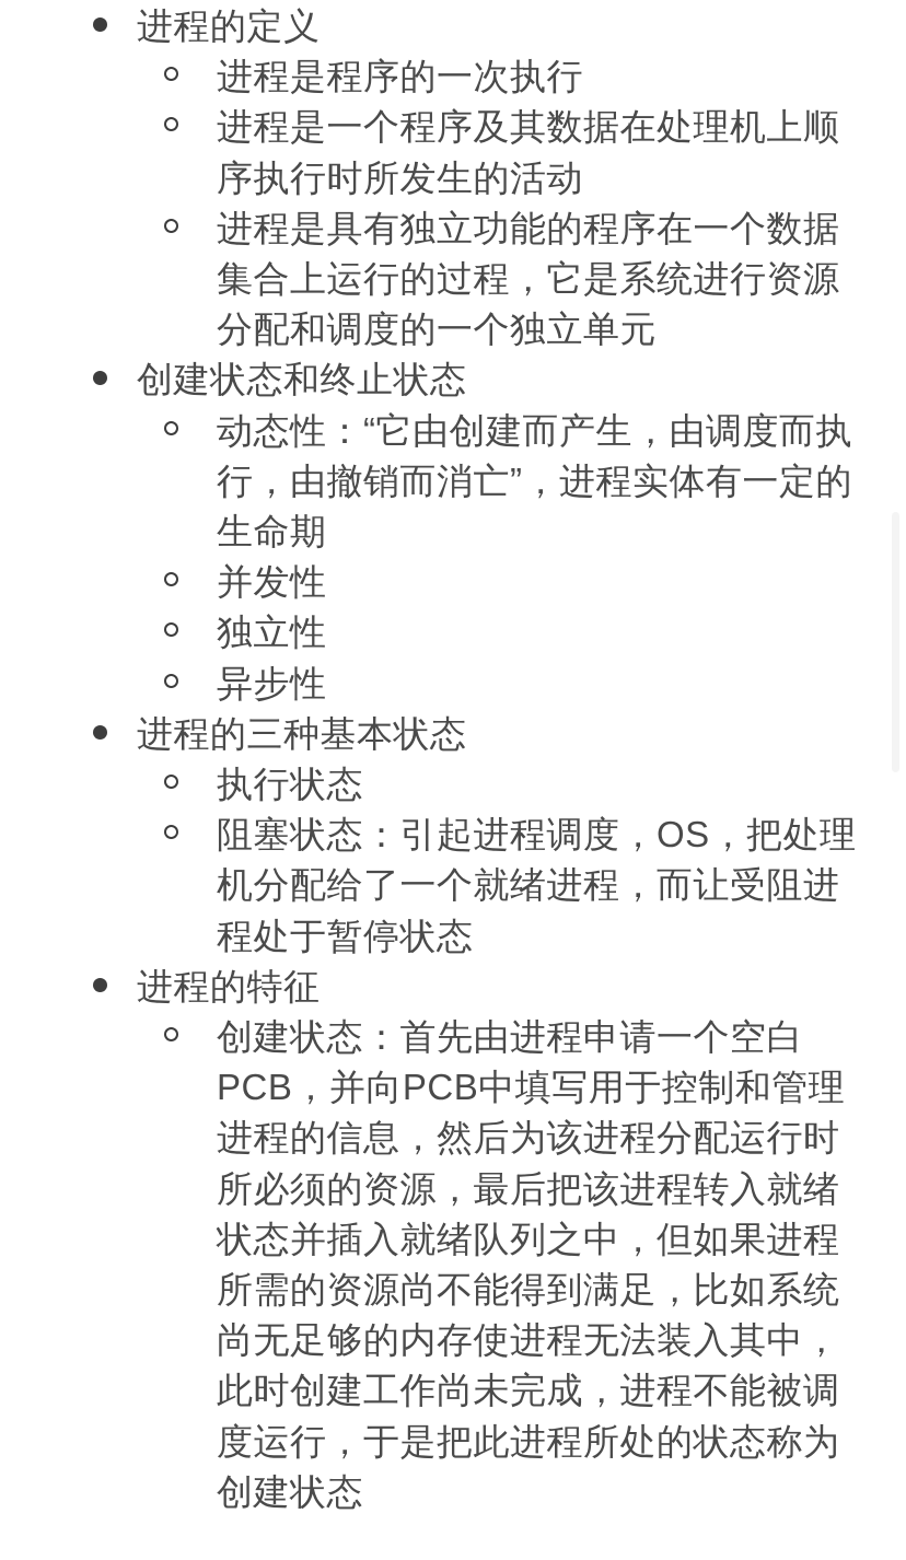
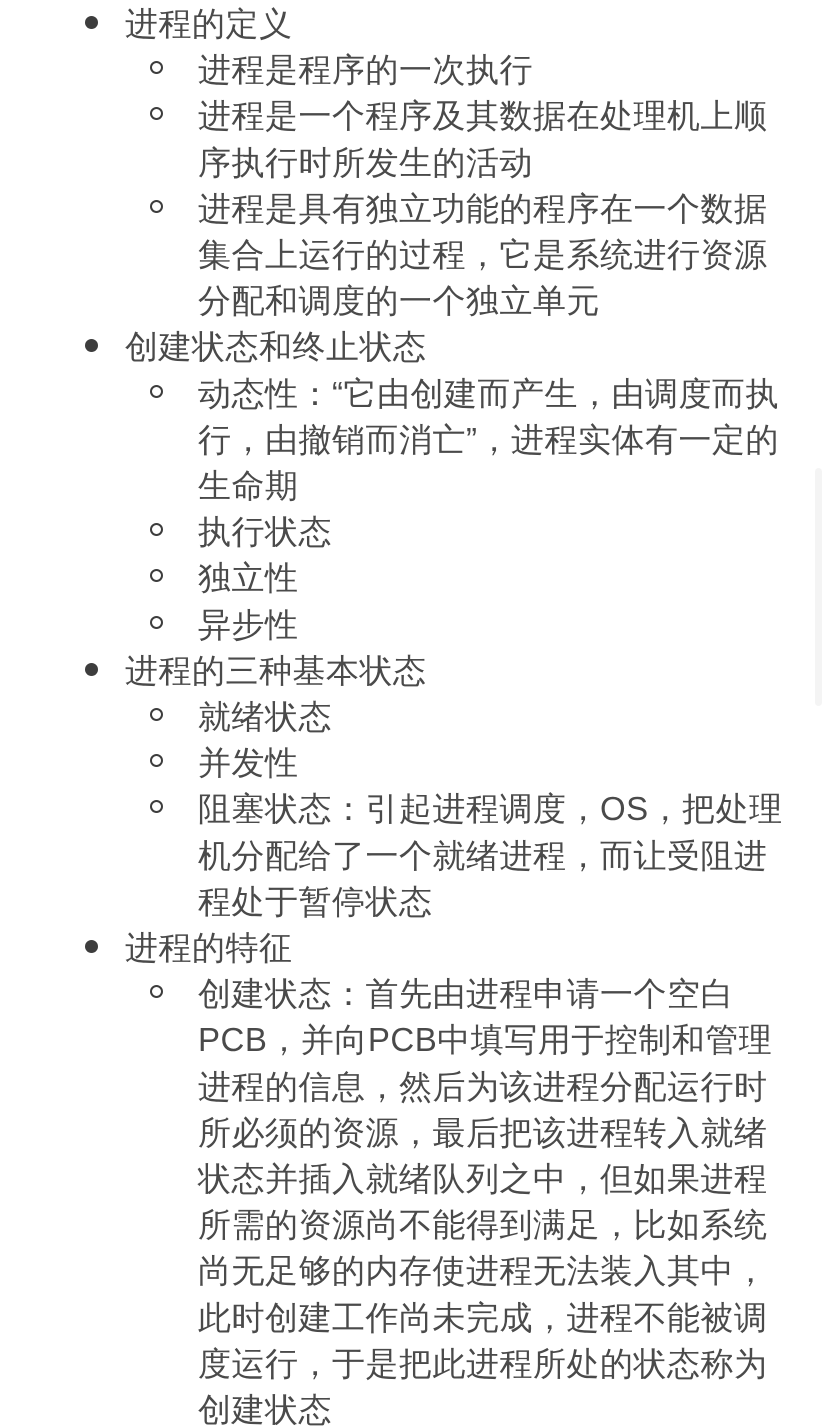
  进程的定义
  进程是程序的一次执行
  进程是一个程序及其数据在处理机上顺序执行时所发生的活动
  进程是具有独立功能的程序在一个数据集合上运行的过程，它是系统进行资源分配和调度的一个独立单元
  创建状态和终止状态
  动态性：“它由创建而产生，由调度而执行，由撤销而消亡”，进程实体有一定的生命期
- 并发性
+ 执行状态
  独立性
  异步性
  进程的三种基本状态
+ 就绪状态
- 执行状态
+ 并发性
  阻塞状态：引起进程调度，OS，把处理机分配给了一个就绪进程，而让受阻进程处于暂停状态
  进程的特征
  创建状态：首先由进程申请一个空白PCB，并向PCB中填写用于控制和管理进程的信息，然后为该进程分配运行时所必须的资源，最后把该进程转入就绪状态并插入就绪队列之中，但如果进程所需的资源尚不能得到满足，比如系统尚无足够的内存使进程无法装入其中，此时创建工作尚未完成，进程不能被调度运行，于是把此进程所处的状态称为创建状态
